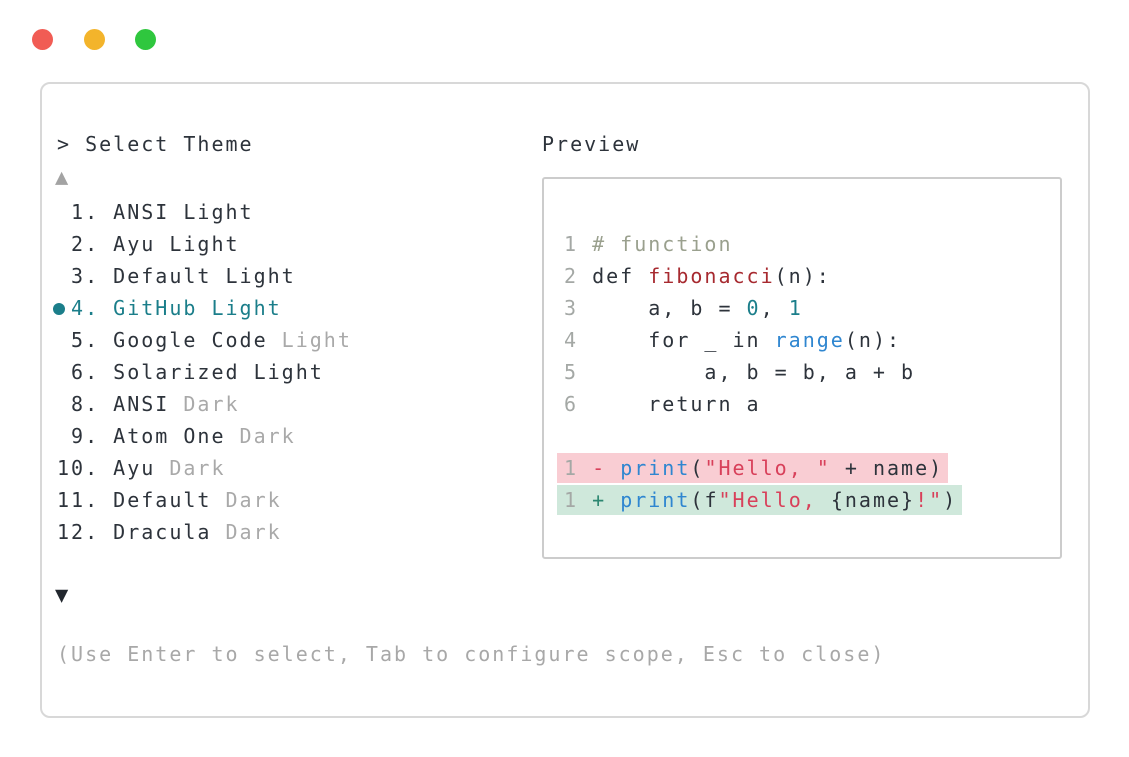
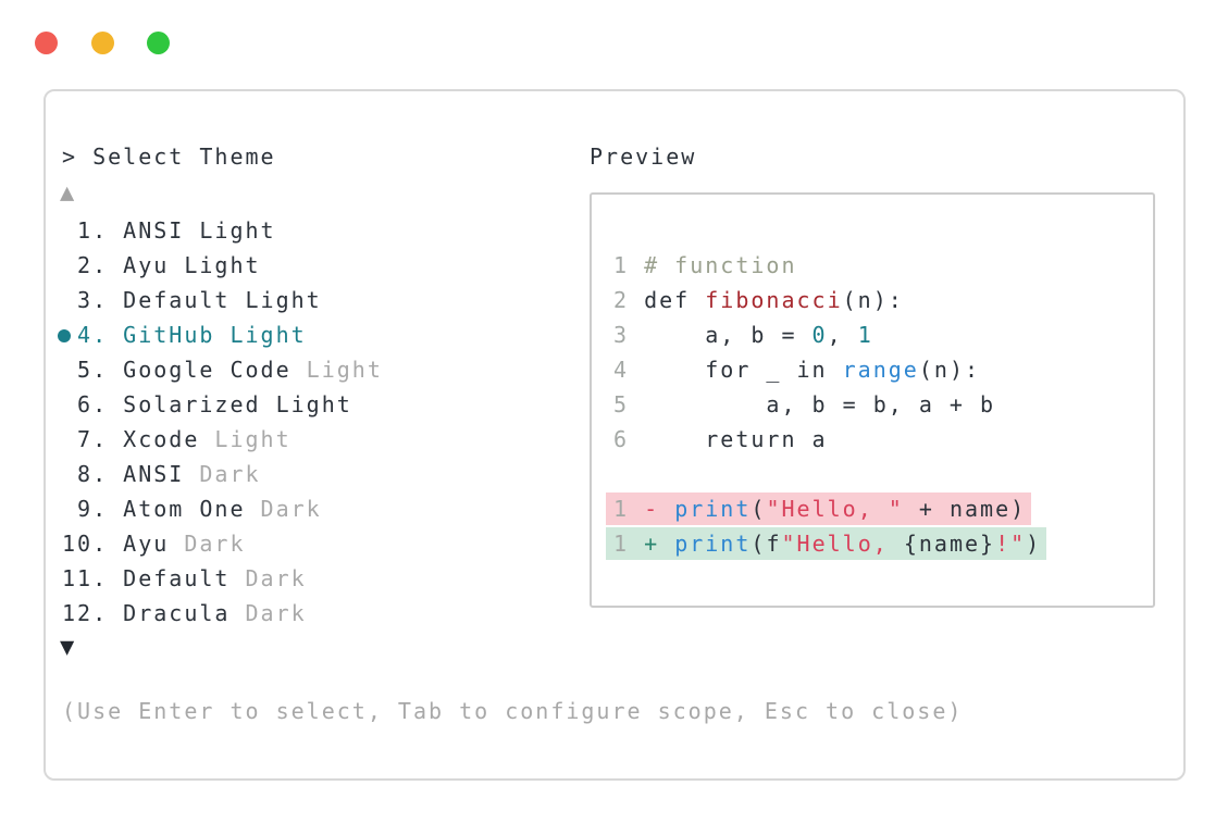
  > Select Theme
  Preview
  ▲
  1. ANSI Light
  2. Ayu Light
  3. Default Light
  4. GitHub Light
  5. Google Code Light
  6. Solarized Light
+ 7. Xcode Light
  8. ANSI Dark
  9. Atom One Dark
  10. Ayu Dark
  11. Default Dark
  12. Dracula Dark
  ▼
  1 # function
  2 def fibonacci(n):
  3 a, b = 0, 1
  4 for _ in range(n):
  5 a, b = b, a + b
  6 return a
  1 - print("Hello, " + name)
  1 + print(f"Hello, {name}!")
  (Use Enter to select, Tab to configure scope, Esc to close)
